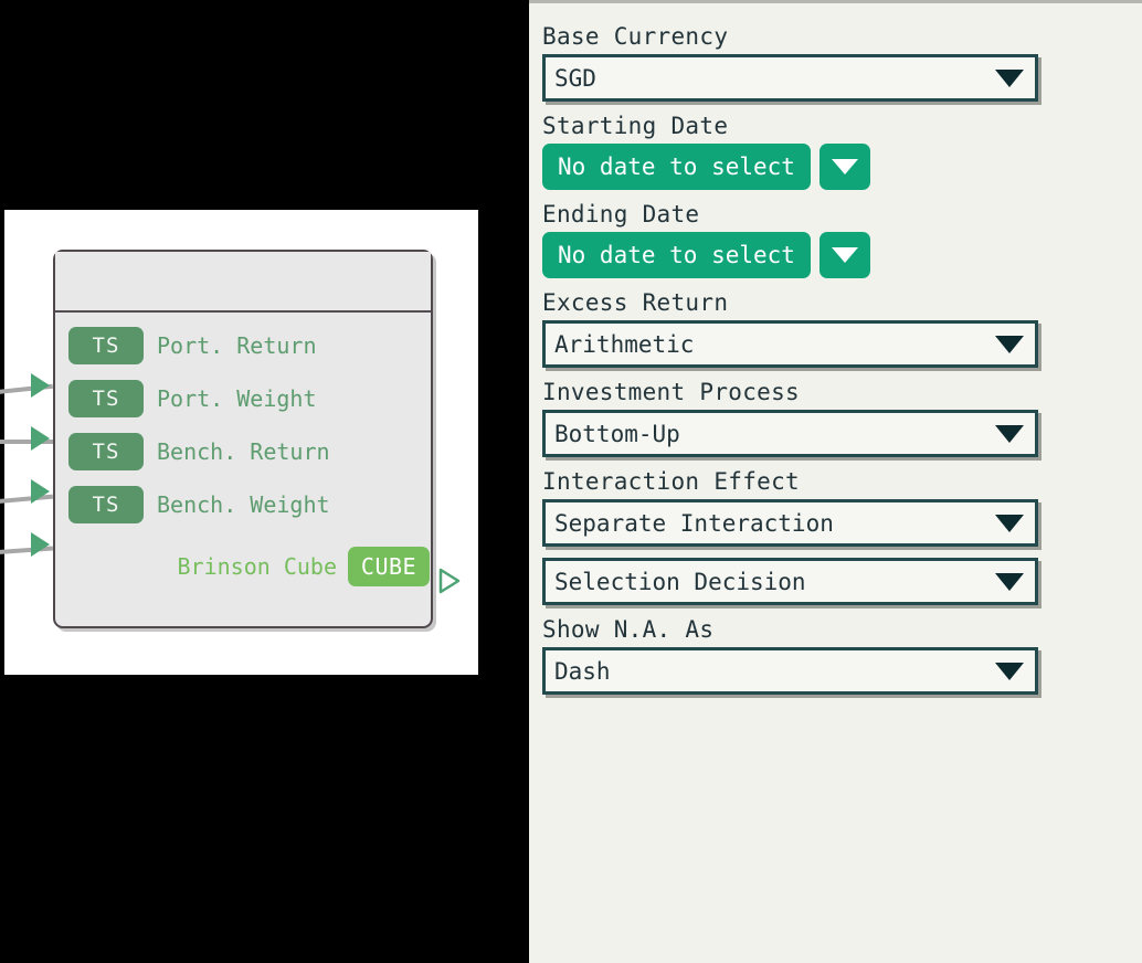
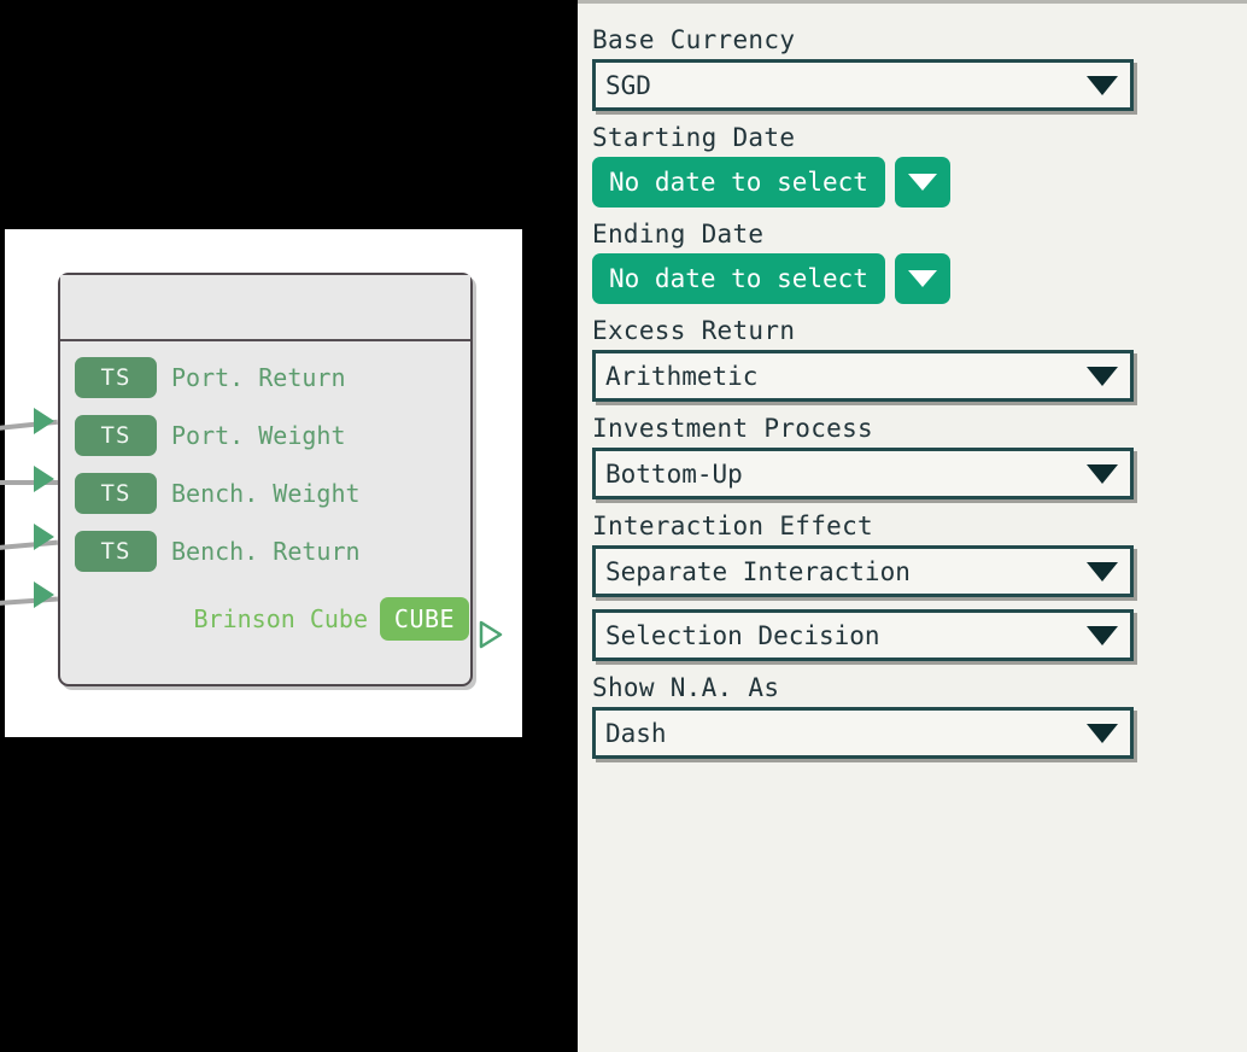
  TS
  Port. Return
  TS
  Port. Weight
  TS
- Bench. Return
+ Bench. Weight
  TS
- Bench. Weight
+ Bench. Return
  Brinson Cube
  CUBE
  Base Currency
  SGD
  Starting Date
  No date to select
  Ending Date
  No date to select
  Excess Return
  Arithmetic
  Investment Process
  Bottom-Up
  Interaction Effect
  Separate Interaction
  Selection Decision
  Show N.A. As
  Dash
